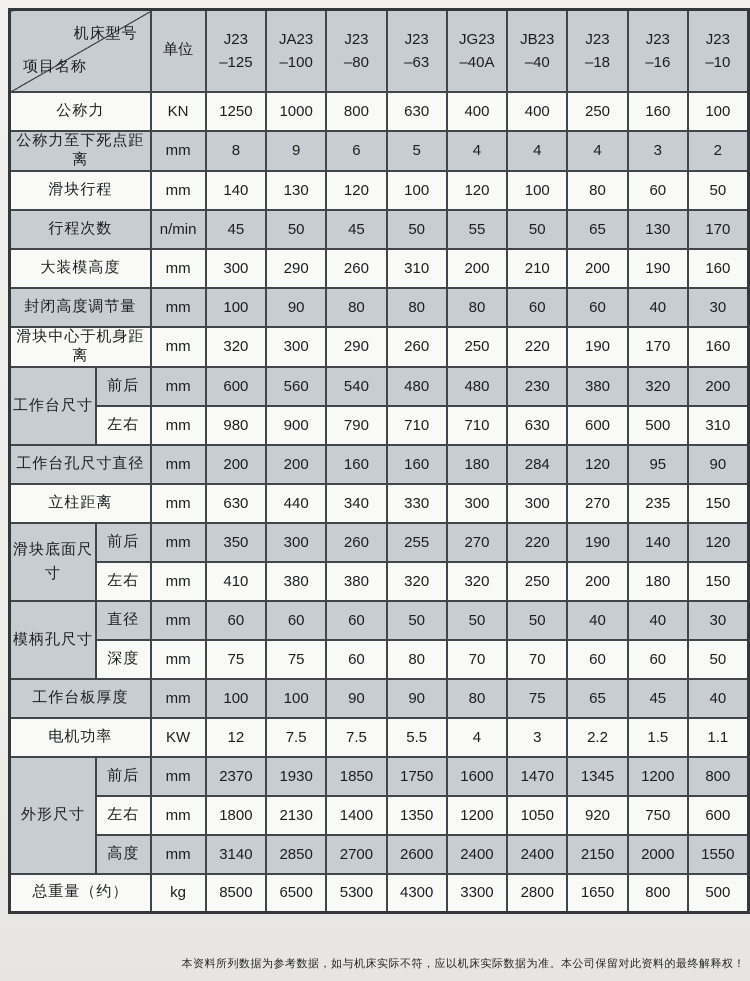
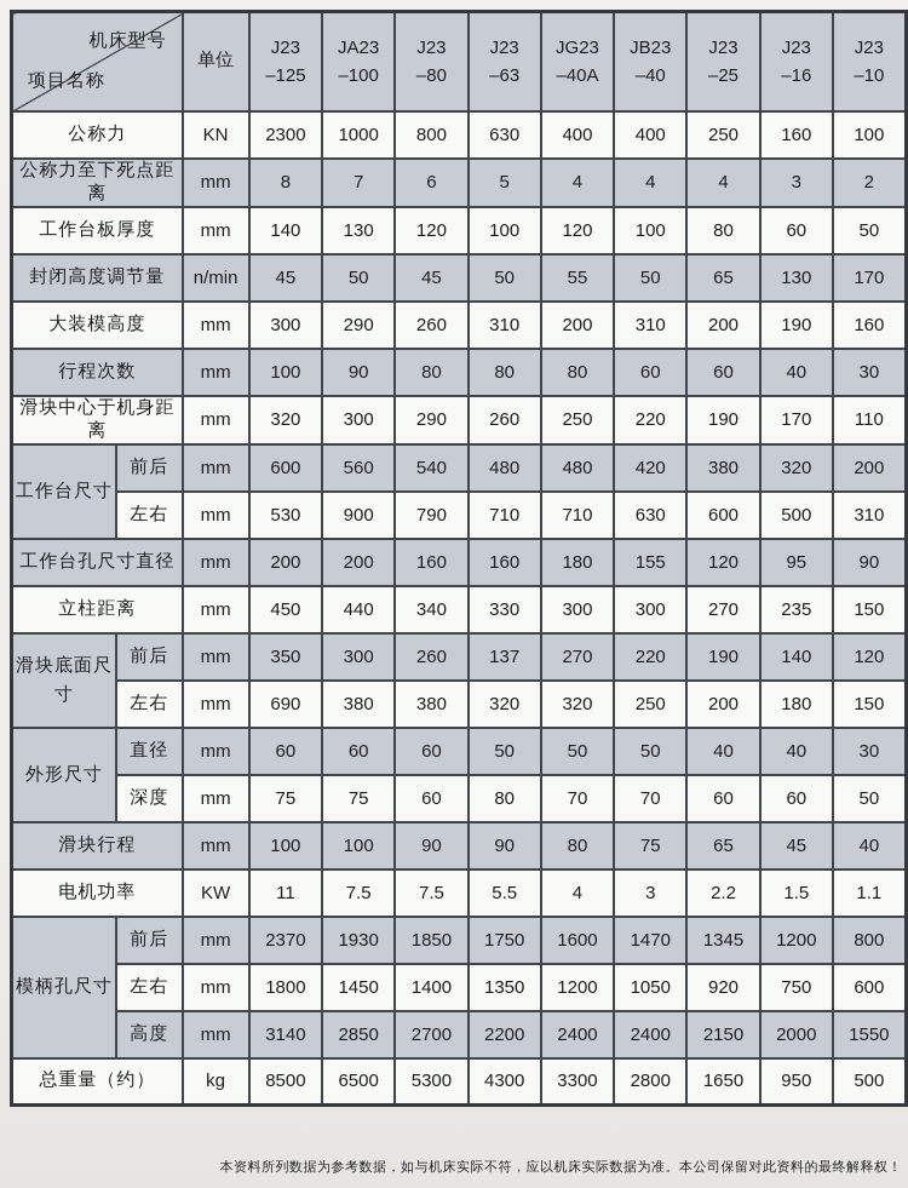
- 机床型号项目名称	单位	J23 –125	JA23 –100	J23 –80	J23 –63	JG23 –40A	JB23 –40	J23 –18	J23 –16	J23 –10
+ 机床型号项目名称	单位	J23 –125	JA23 –100	J23 –80	J23 –63	JG23 –40A	JB23 –40	J23 –25	J23 –16	J23 –10
- 公称力	KN	1250	1000	800	630	400	400	250	160	100
+ 公称力	KN	2300	1000	800	630	400	400	250	160	100
- 公称力至下死点距离	mm	8	9	6	5	4	4	4	3	2
+ 公称力至下死点距离	mm	8	7	6	5	4	4	4	3	2
- 滑块行程	mm	140	130	120	100	120	100	80	60	50
+ 工作台板厚度	mm	140	130	120	100	120	100	80	60	50
- 行程次数	n/min	45	50	45	50	55	50	65	130	170
+ 封闭高度调节量	n/min	45	50	45	50	55	50	65	130	170
- 大装模高度	mm	300	290	260	310	200	210	200	190	160
+ 大装模高度	mm	300	290	260	310	200	310	200	190	160
- 封闭高度调节量	mm	100	90	80	80	80	60	60	40	30
+ 行程次数	mm	100	90	80	80	80	60	60	40	30
- 滑块中心于机身距离	mm	320	300	290	260	250	220	190	170	160
+ 滑块中心于机身距离	mm	320	300	290	260	250	220	190	170	110
- 工作台尺寸	前后	mm	600	560	540	480	480	230	380	320	200
+ 工作台尺寸	前后	mm	600	560	540	480	480	420	380	320	200
- 左右	mm	980	900	790	710	710	630	600	500	310
+ 左右	mm	530	900	790	710	710	630	600	500	310
- 工作台孔尺寸直径	mm	200	200	160	160	180	284	120	95	90
+ 工作台孔尺寸直径	mm	200	200	160	160	180	155	120	95	90
- 立柱距离	mm	630	440	340	330	300	300	270	235	150
+ 立柱距离	mm	450	440	340	330	300	300	270	235	150
- 滑块底面尺寸	前后	mm	350	300	260	255	270	220	190	140	120
+ 滑块底面尺寸	前后	mm	350	300	260	137	270	220	190	140	120
- 左右	mm	410	380	380	320	320	250	200	180	150
+ 左右	mm	690	380	380	320	320	250	200	180	150
- 模柄孔尺寸	直径	mm	60	60	60	50	50	50	40	40	30
+ 外形尺寸	直径	mm	60	60	60	50	50	50	40	40	30
  深度	mm	75	75	60	80	70	70	60	60	50
- 工作台板厚度	mm	100	100	90	90	80	75	65	45	40
+ 滑块行程	mm	100	100	90	90	80	75	65	45	40
- 电机功率	KW	12	7.5	7.5	5.5	4	3	2.2	1.5	1.1
+ 电机功率	KW	11	7.5	7.5	5.5	4	3	2.2	1.5	1.1
- 外形尺寸	前后	mm	2370	1930	1850	1750	1600	1470	1345	1200	800
+ 模柄孔尺寸	前后	mm	2370	1930	1850	1750	1600	1470	1345	1200	800
- 左右	mm	1800	2130	1400	1350	1200	1050	920	750	600
+ 左右	mm	1800	1450	1400	1350	1200	1050	920	750	600
- 高度	mm	3140	2850	2700	2600	2400	2400	2150	2000	1550
+ 高度	mm	3140	2850	2700	2200	2400	2400	2150	2000	1550
- 总重量（约）	kg	8500	6500	5300	4300	3300	2800	1650	800	500
+ 总重量（约）	kg	8500	6500	5300	4300	3300	2800	1650	950	500
  本资料所列数据为参考数据，如与机床实际不符，应以机床实际数据为准。本公司保留对此资料的最终解释权！
